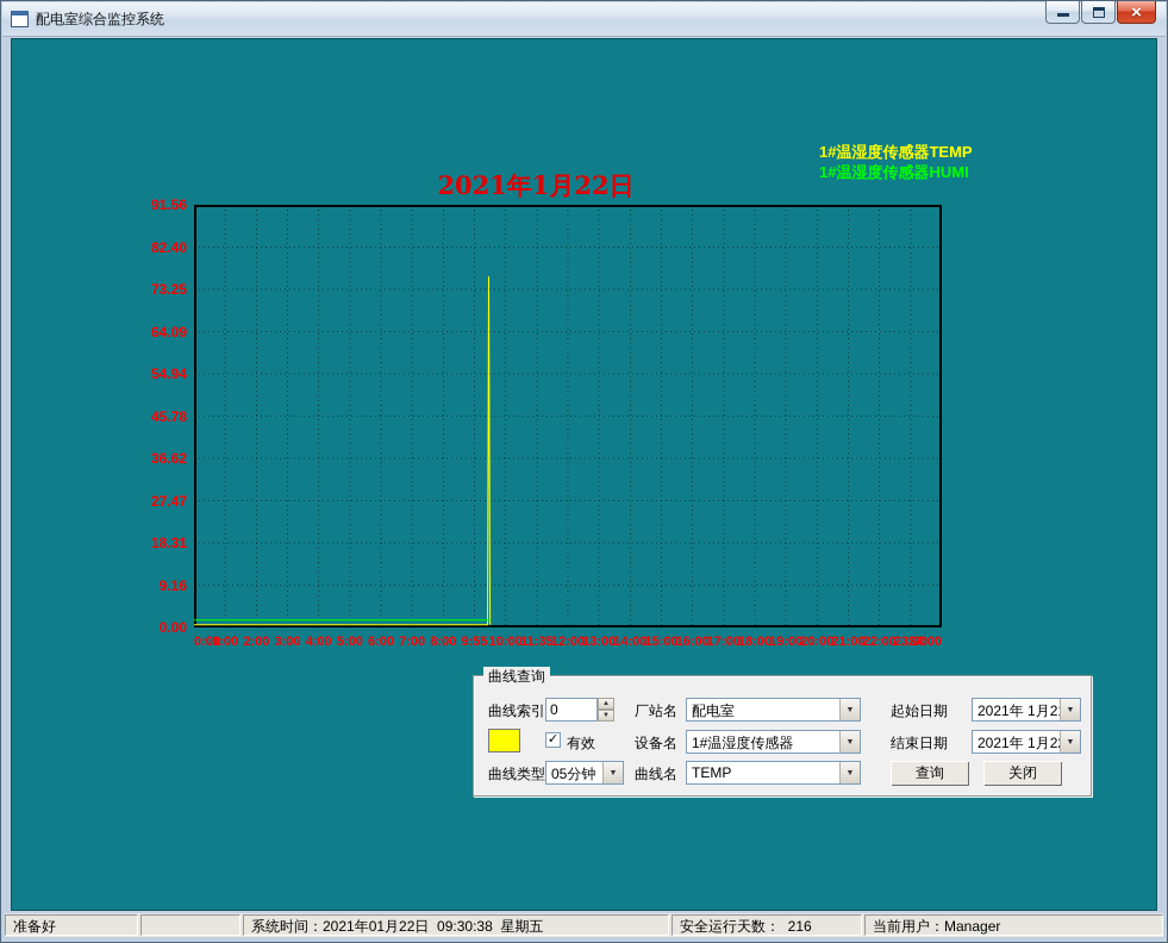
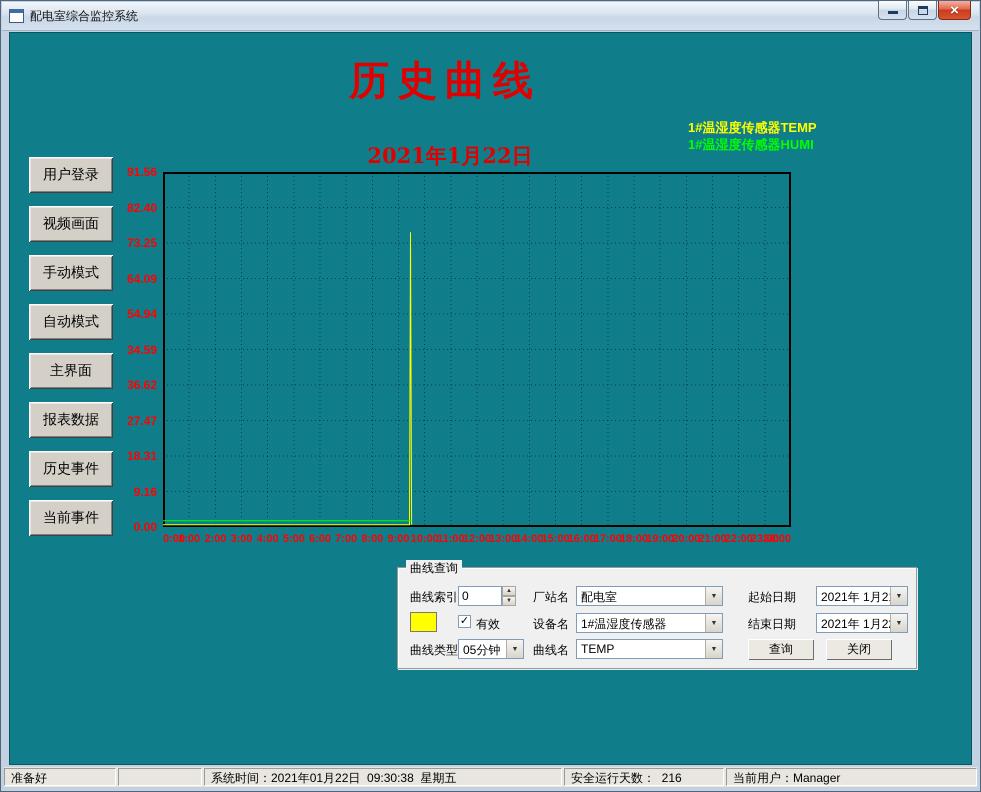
  配电室综合监控系统
  ×
+ 历史曲线
  2021年1月22日
  1#温湿度传感器TEMP
  1#温湿度传感器HUMI
+ 用户登录
+ 视频画面
+ 手动模式
+ 自动模式
+ 主界面
+ 报表数据
+ 历史事件
+ 当前事件
  91.56
  82.40
  73.25
  64.09
  54.94
- 45.78
+ 34.59
  36.62
  27.47
  18.31
  9.16
  0.00
  0:00
  1:00
  2:00
  3:00
  4:00
  5:00
  6:00
  7:00
  8:00
- 9:55
+ 9:00
  10:00
- 11:35
+ 11:00
  12:00
  13:00
  14:00
  15:00
  16:00
  17:00
  18:00
  19:00
  20:00
  21:00
  22:00
  23:00
  24:00
  曲线查询
  曲线索引
  0
  厂站名
  配电室
  起始日期
  2021年 1月2
  ✓
  有效
  设备名
  1#温湿度传感器
  结束日期
  2021年 1月2
  曲线类型
  05分钟
  曲线名
  TEMP
  查询
  关闭
  准备好
  系统时间：2021年01月22日 09:30:38 星期五
  安全运行天数： 216
  当前用户：Manager
